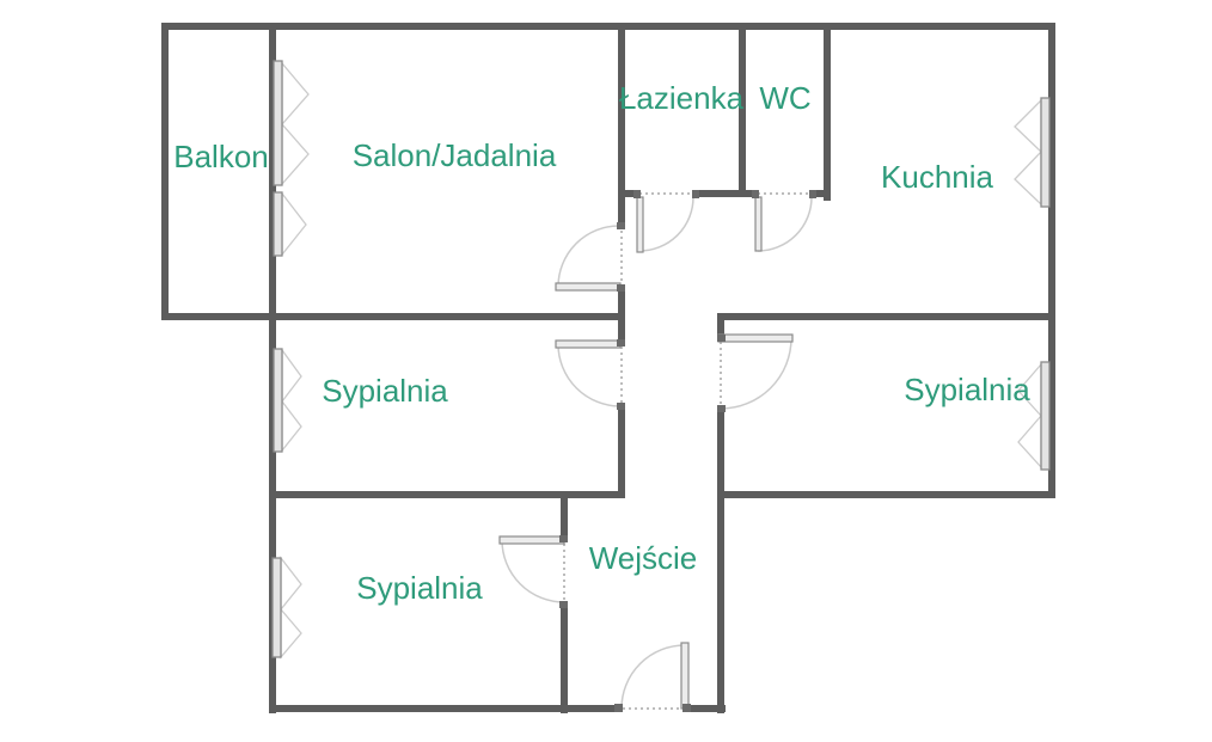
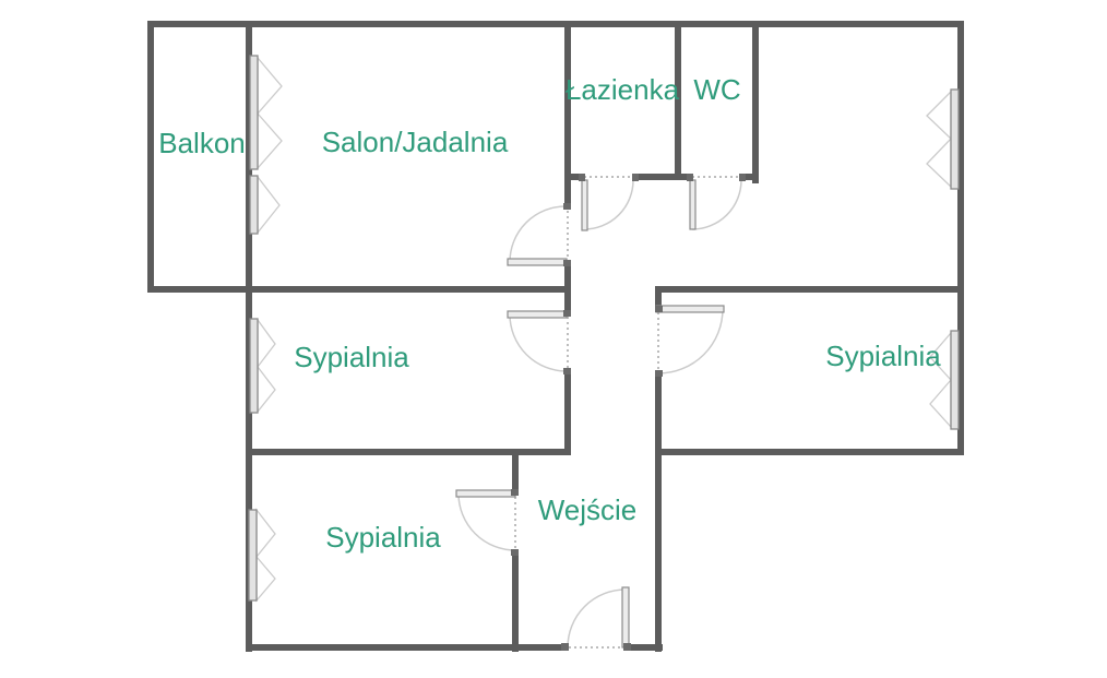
  Balkon
  Salon/Jadalnia
  Łazienka
  WC
- Kuchnia
  Sypialnia
  Sypialnia
  Sypialnia
  Wejście
